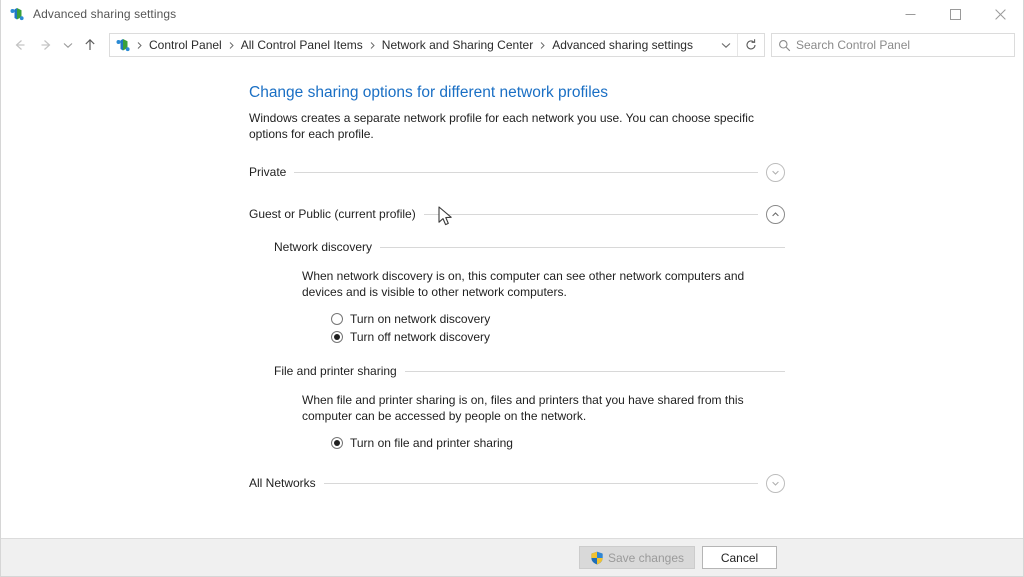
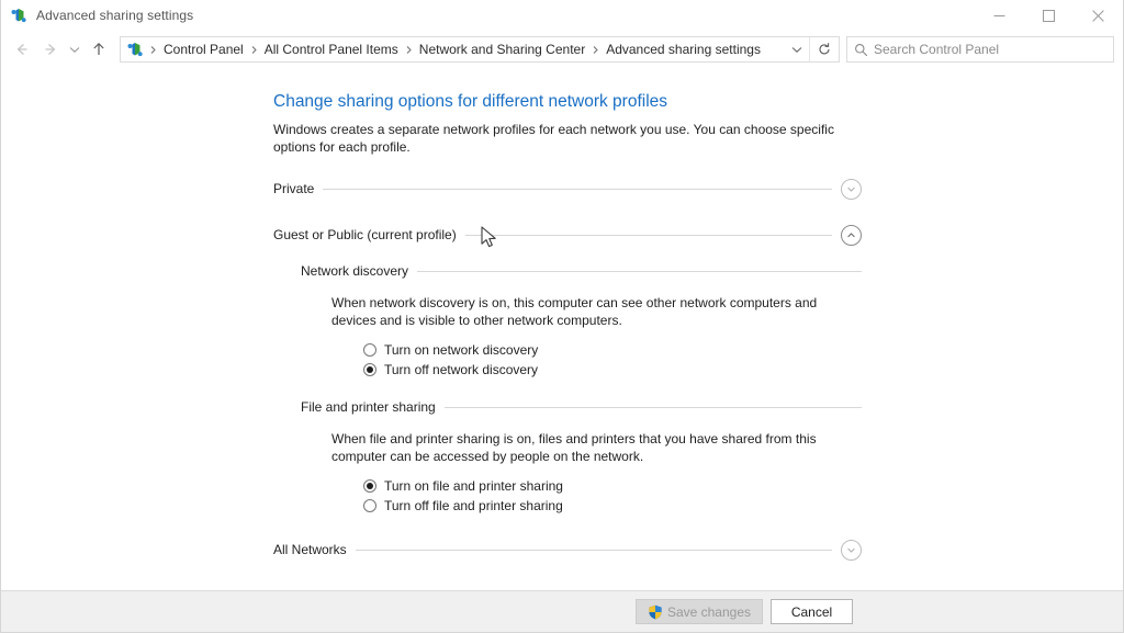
  Advanced sharing settings
  Control Panel
  All Control Panel Items
  Network and Sharing Center
  Advanced sharing settings
  Search Control Panel
  Change sharing options for different network profiles
- Windows creates a separate network profile for each network you use. You can choose specific options for each profile.
+ Windows creates a separate network profiles for each network you use. You can choose specific options for each profile.
  Private
  Guest or Public (current profile)
  Network discovery
  When network discovery is on, this computer can see other network computers and devices and is visible to other network computers.
  Turn on network discovery
  Turn off network discovery
  File and printer sharing
  When file and printer sharing is on, files and printers that you have shared from this computer can be accessed by people on the network.
  Turn on file and printer sharing
+ Turn off file and printer sharing
  All Networks
  Save changes
  Cancel
